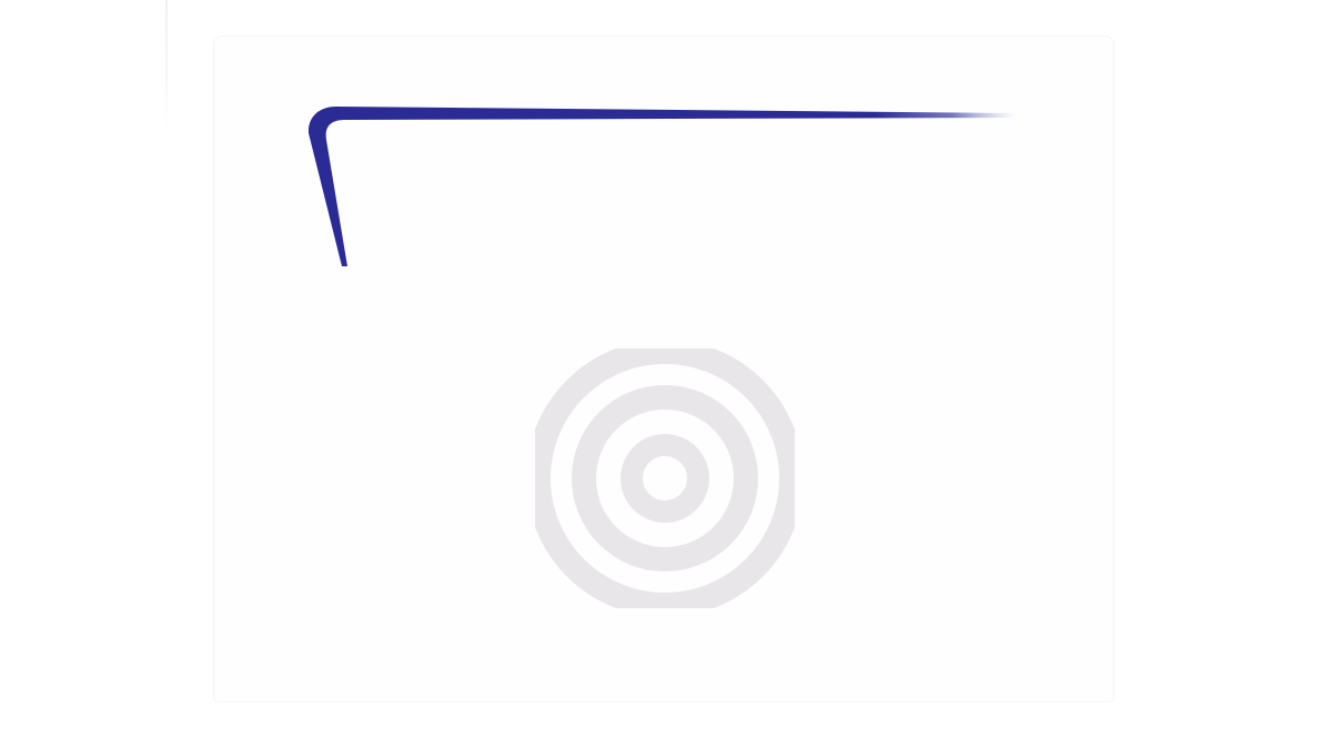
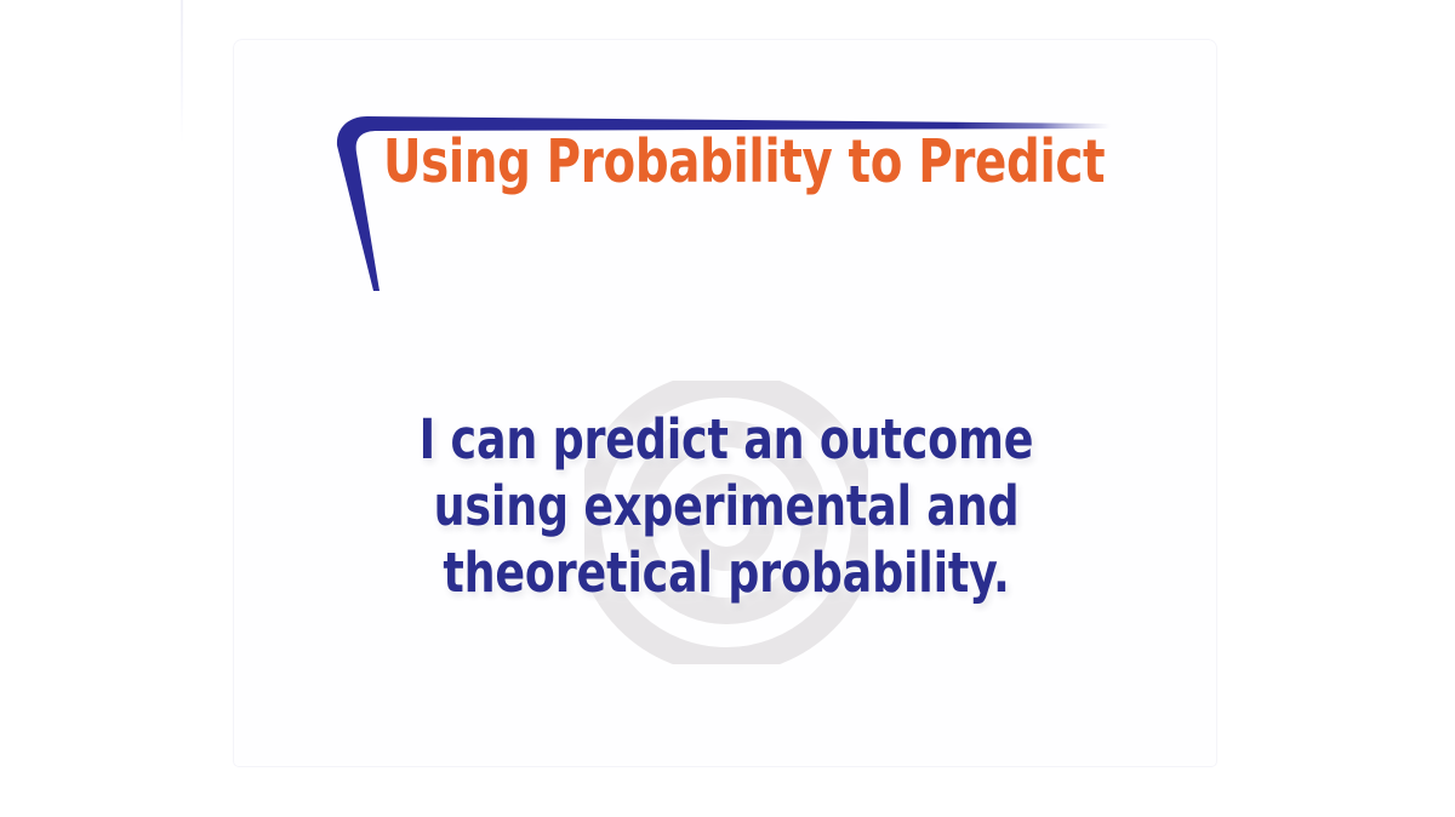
+ Using Probability to Predict
+ I can predict an outcome
+ using experimental and
+ theoretical probability.
